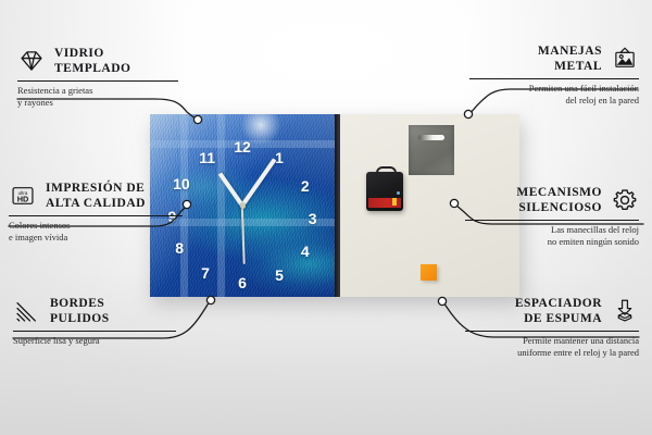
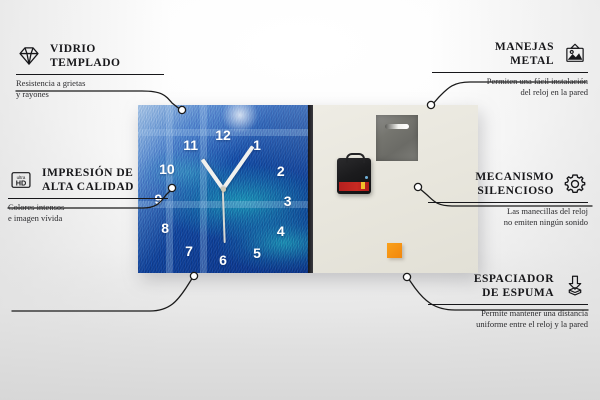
  12
  1
  2
  3
  4
  5
  6
  7
  8
  9
  10
  11
  VIDRIO
  TEMPLADO
  Resistencia a grietas
  y rayones
  HD
  IMPRESIÓN DE
  ALTA CALIDAD
  Colores intensos
  e imagen vívida
- BORDES
- PULIDOS
- Superficie lisa y segura
  MANEJAS
  METAL
  Permiten una fácil instalación
  del reloj en la pared
  MECANISMO
  SILENCIOSO
  Las manecillas del reloj
  no emiten ningún sonido
  ESPACIADOR
  DE ESPUMA
  Permite mantener una distancia
  uniforme entre el reloj y la pared
